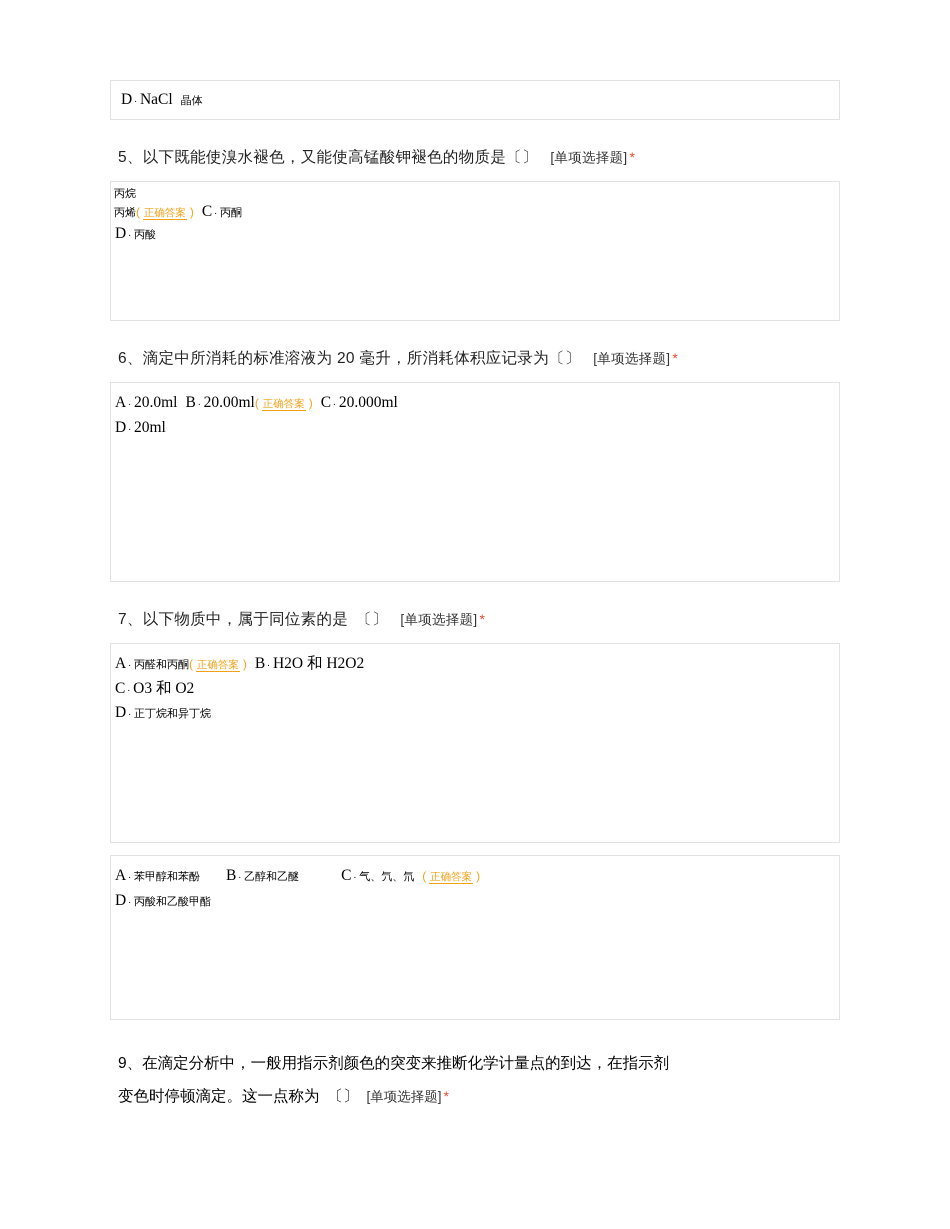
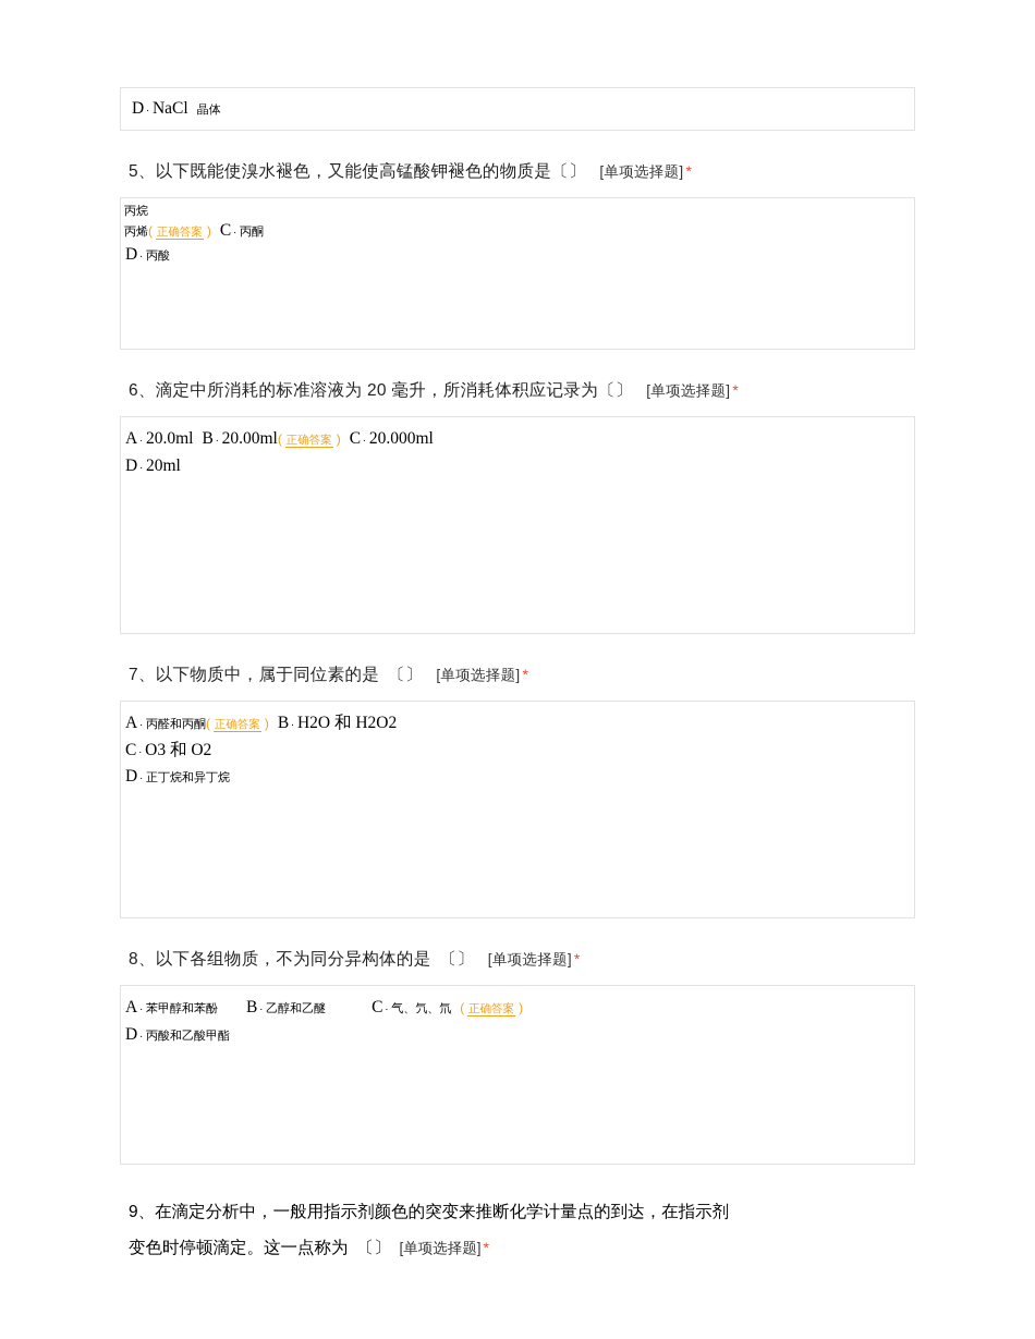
  D . NaCl 晶体
  5、以下既能使溴水褪色，又能使高锰酸钾褪色的物质是〔〕 [单项选择题] *
  丙烷
  丙烯( 正确答案 ) C . 丙酮
  D . 丙酸
  6、滴定中所消耗的标准溶液为 20 毫升，所消耗体积应记录为〔〕 [单项选择题] *
  A . 20.0ml B . 20.00ml( 正确答案 ) C . 20.000ml
  D . 20ml
  7、以下物质中，属于同位素的是 〔〕 [单项选择题] *
  A . 丙醛和丙酮( 正确答案 ) B . H2O 和 H2O2
  C . O3 和 O2
  D . 正丁烷和异丁烷
+ 8、以下各组物质，不为同分异构体的是 〔〕 [单项选择题] *
  A . 苯甲醇和苯酚 B . 乙醇和乙醚 C . 气、氕、氘 ( 正确答案 )
  D . 丙酸和乙酸甲酯
  9、在滴定分析中，一般用指示剂颜色的突变来推断化学计量点的到达，在指示剂
  变色时停顿滴定。这一点称为 〔〕 [单项选择题] *
